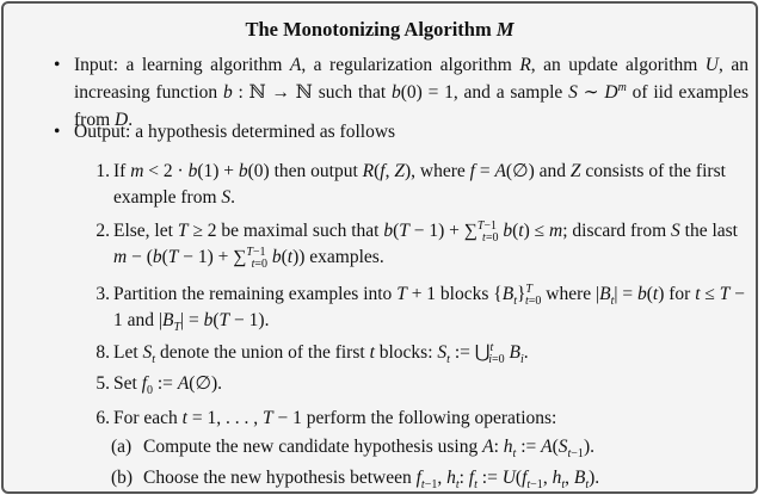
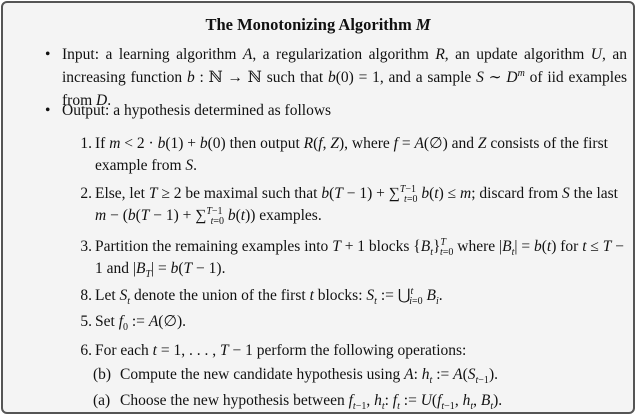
  The Monotonizing Algorithm M
  •
  Input: a learning algorithm A, a regularization algorithm R, an update algorithm U, an increasing function b : ℕ → ℕ such that b(0) = 1, and a sample S ∼ Dm of iid examples from D.
  •
  Output: a hypothesis determined as follows
  1.
  If m < 2 · b(1) + b(0) then output R(f, Z), where f = A(∅) and Z consists of the first example from S.
  2.
  Else, let T ≥ 2 be maximal such that b(T − 1) + ∑T−1t=0 b(t) ≤ m; discard from S the last m − (b(T − 1) + ∑T−1t=0 b(t)) examples.
  3.
  Partition the remaining examples into T + 1 blocks {Bt}Tt=0 where |Bt| = b(t) for t ≤ T − 1 and |BT| = b(T − 1).
  8.
  Let St denote the union of the first t blocks: St := ⋃ti=0 Bi.
  5.
  Set f0 := A(∅).
  6.
  For each t = 1, . . . , T − 1 perform the following operations:
- (a)
+ (b)
  Compute the new candidate hypothesis using A: ht := A(St−1).
- (b)
+ (a)
  Choose the new hypothesis between ft−1, ht: ft := U(ft−1, ht, Bt).
